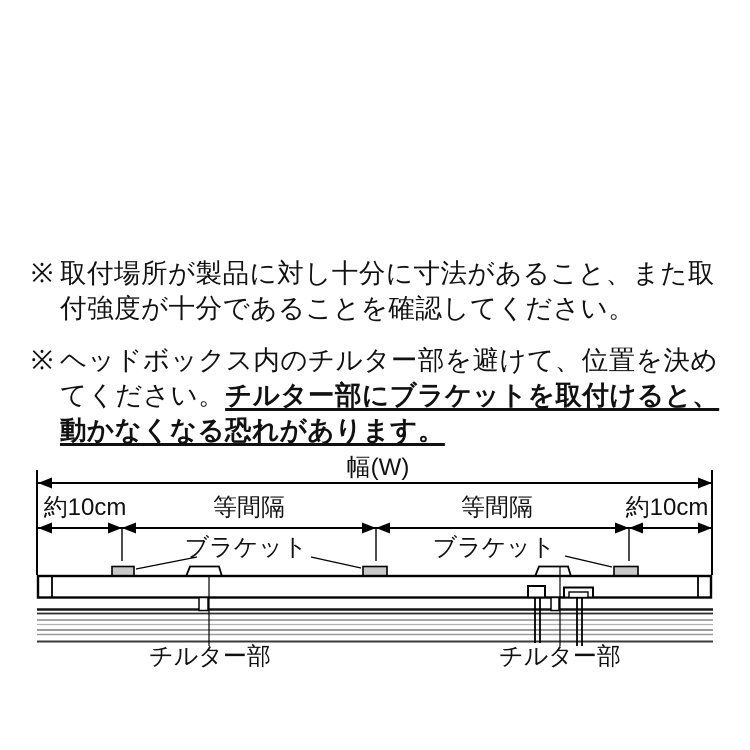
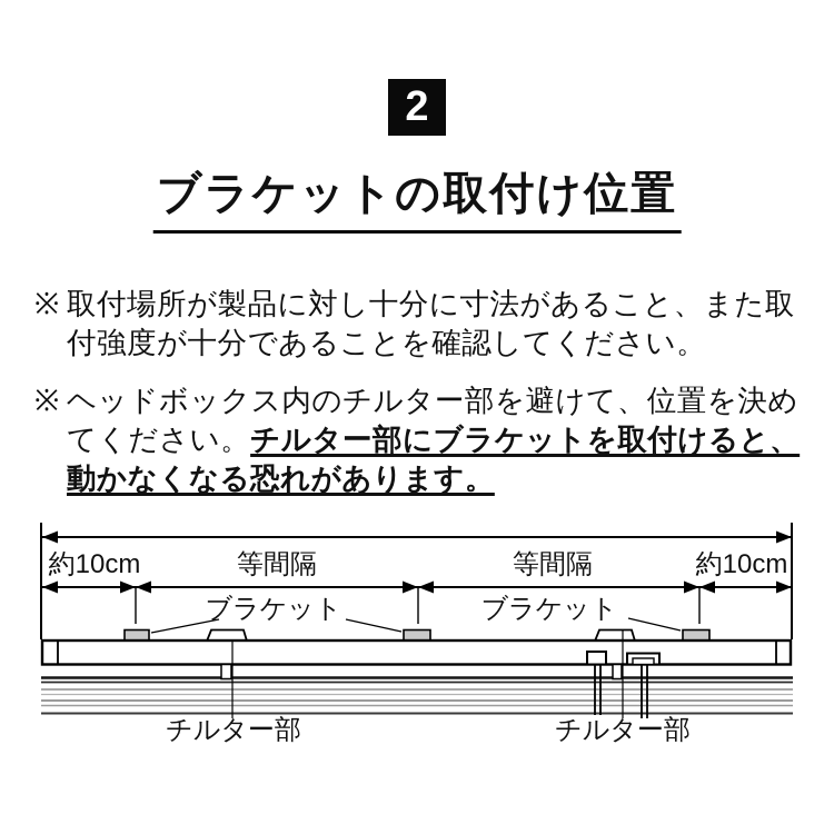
+ 2
+ ブラケットの取付け位置
  ※
  取付場所が製品に対し十分に寸法があること、また取付強度が十分であることを確認してください。
  ※
  ヘッドボックス内のチルター部を避けて、位置を決めてください。チルター部にブラケットを取付けると、動かなくなる恐れがあります。
- 幅(W)
  約10cm
  等間隔
  等間隔
  約10cm
  ブラケット
  ブラケット
  チルター部
  チルター部
